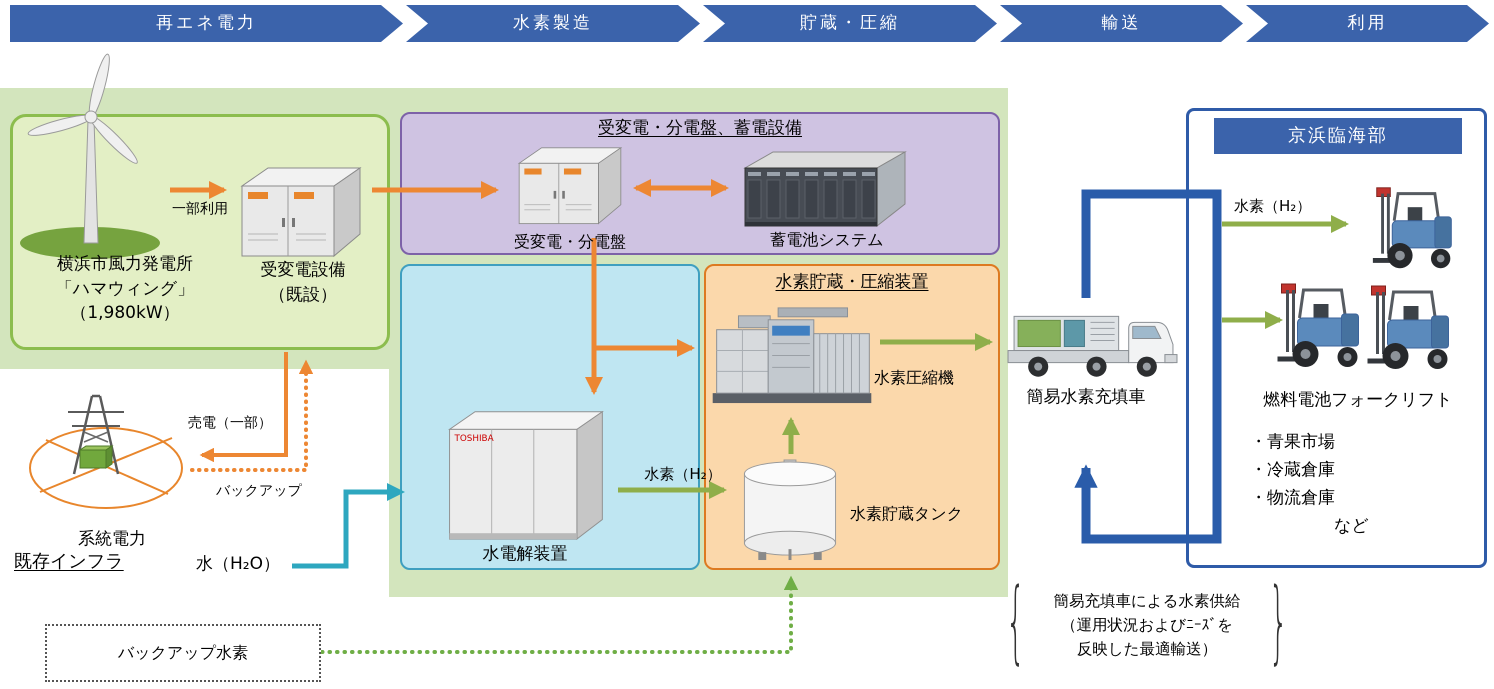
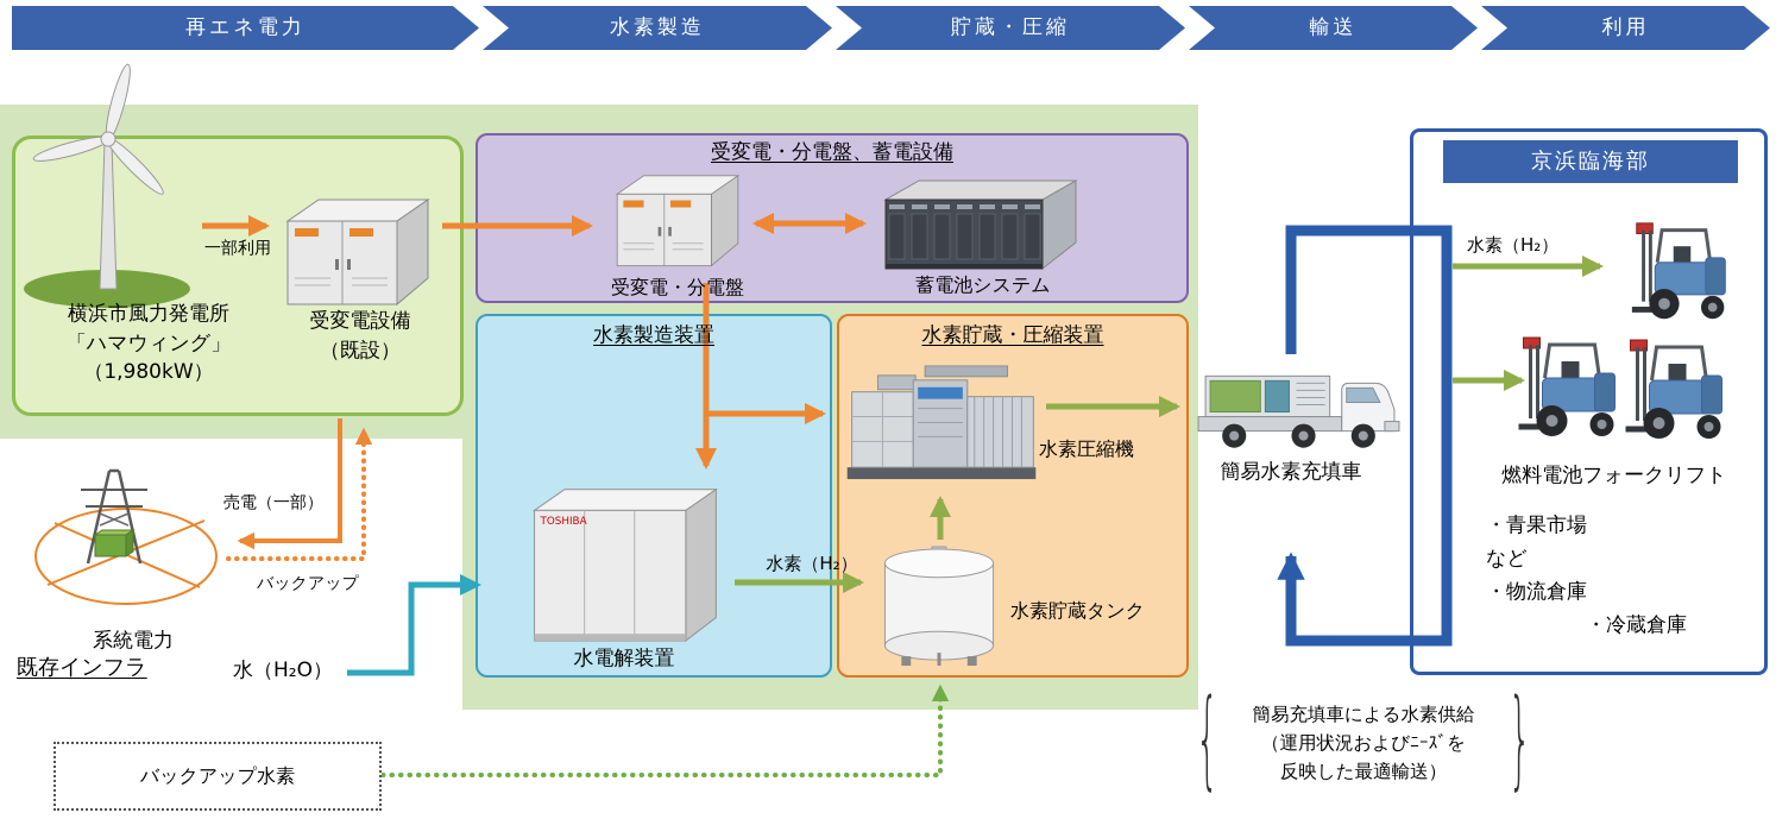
  再エネ電力
  水素製造
  貯蔵・圧縮
  輸送
  利用
  京浜臨海部
  TOSHIBA
  横浜市風力発電所
  「ハマウィング」
  （1,980kW）
  受変電設備
  （既設）
  一部利用
  受変電・分電盤、蓄電設備
  受変電・分電盤
  蓄電池システム
+ 水素製造装置
  水電解装置
  水素（H₂）
  水素貯蔵・圧縮装置
  水素圧縮機
  水素貯蔵タンク
  売電（一部）
  バックアップ
  系統電力
  既存インフラ
  水（H₂O）
  バックアップ水素
  簡易水素充填車
  {
  簡易充填車による水素供給
  （運用状況およびﾆｰｽﾞを
  反映した最適輸送）
  }
  水素（H₂）
  燃料電池フォークリフト
  ・青果市場
- ・冷蔵倉庫
+ など
  ・物流倉庫
- など
+ ・冷蔵倉庫
